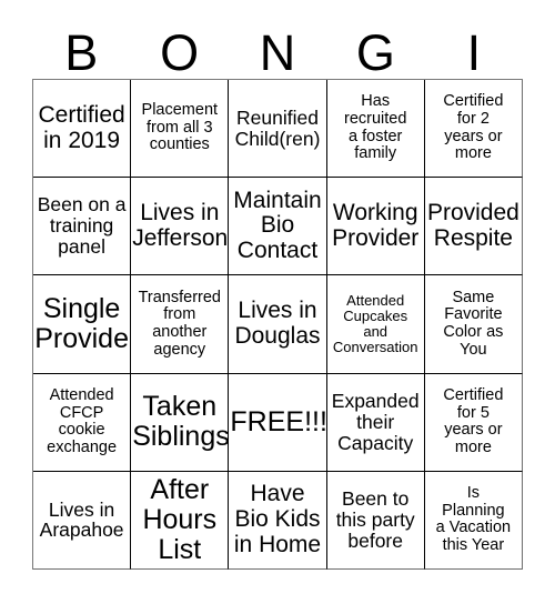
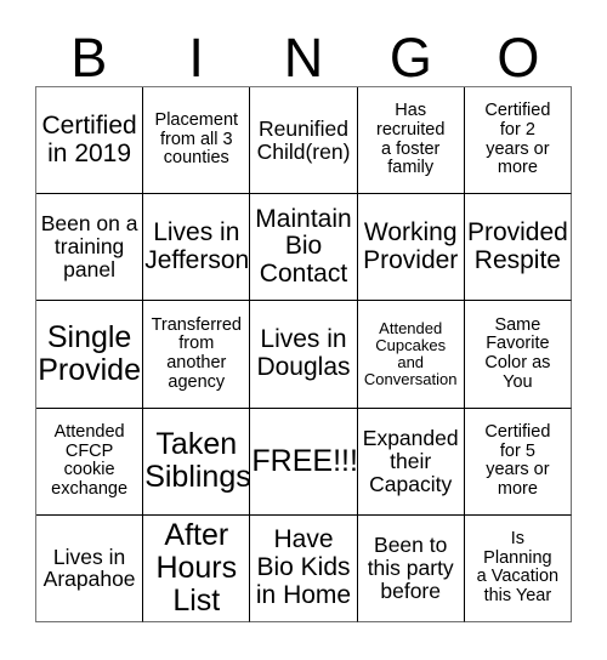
  B
- O
+ I
  N
  G
- I
+ O
  Certified
  in 2019
  Placement
  from all 3
  counties
  Reunified
  Child(ren)
  Has
  recruited
  a foster
  family
  Certified
  for 2
  years or
  more
  Been on a
  training
  panel
  Lives in
  Jefferson
  Maintain
  Bio
  Contact
  Working
  Provider
  Provided
  Respite
  Single
  Provide
  Transferred
  from
  another
  agency
  Lives in
  Douglas
  Attended
  Cupcakes
  and
  Conversation
  Same
  Favorite
  Color as
  You
  Attended
  CFCP
  cookie
  exchange
  Taken
  Siblings
  FREE!!!
  Expanded
  their
  Capacity
  Certified
  for 5
  years or
  more
  Lives in
  Arapahoe
  After
  Hours
  List
  Have
  Bio Kids
  in Home
  Been to
  this party
  before
  Is
  Planning
  a Vacation
  this Year
